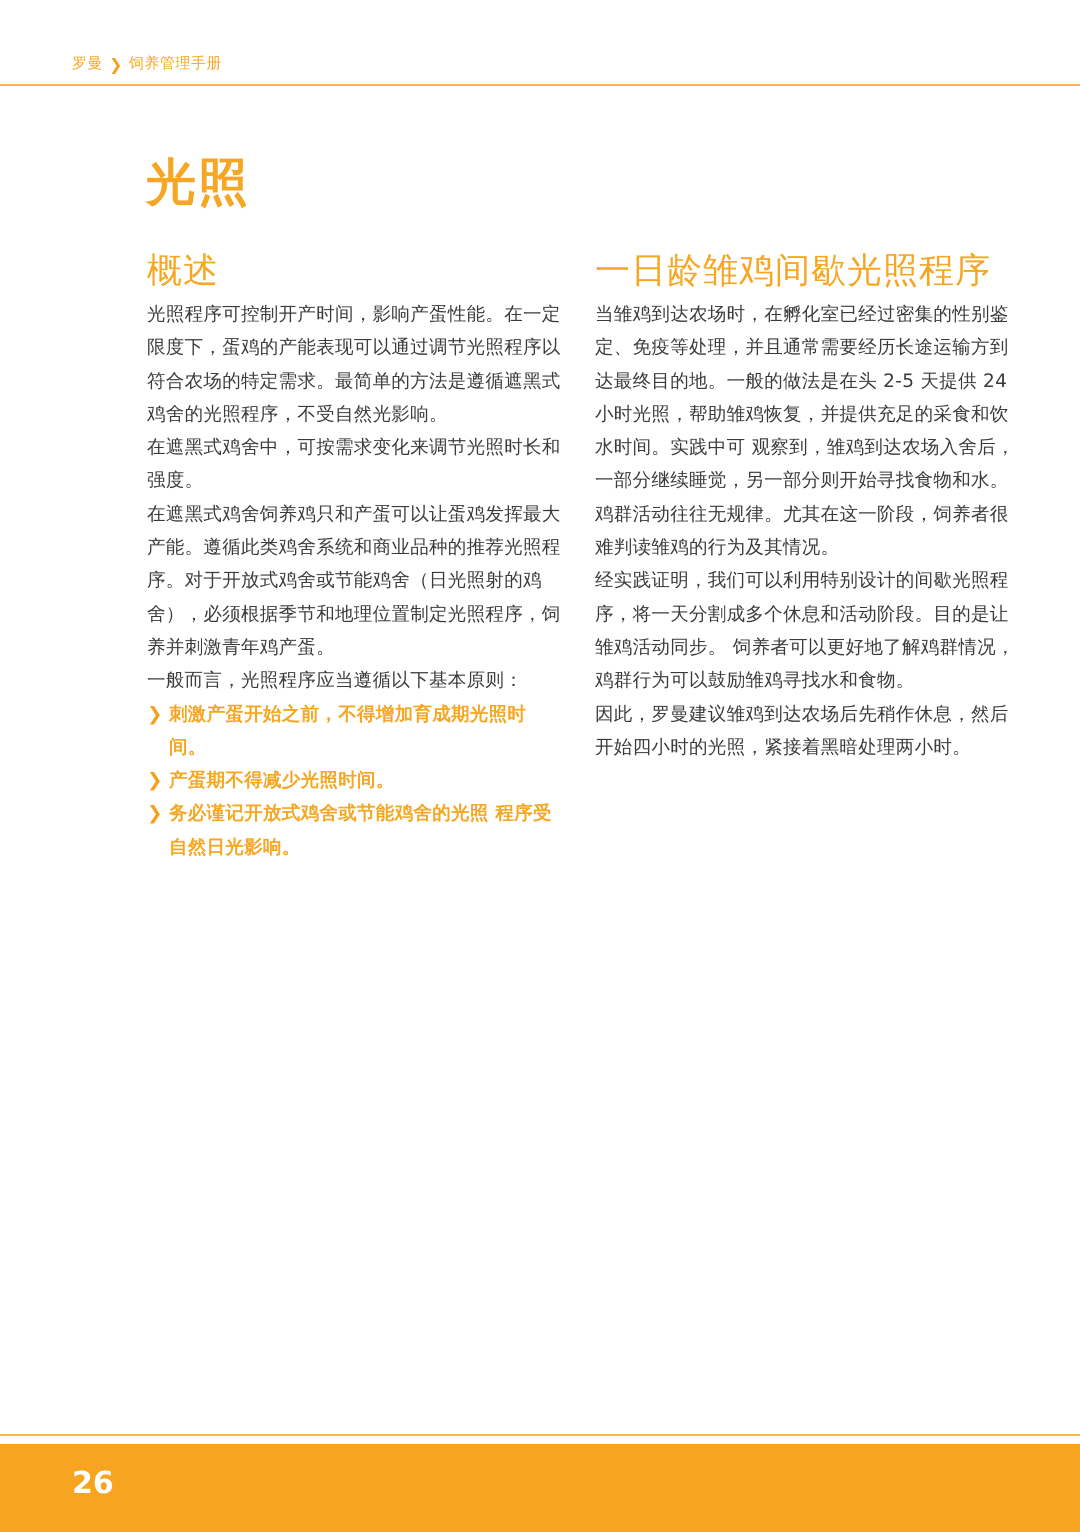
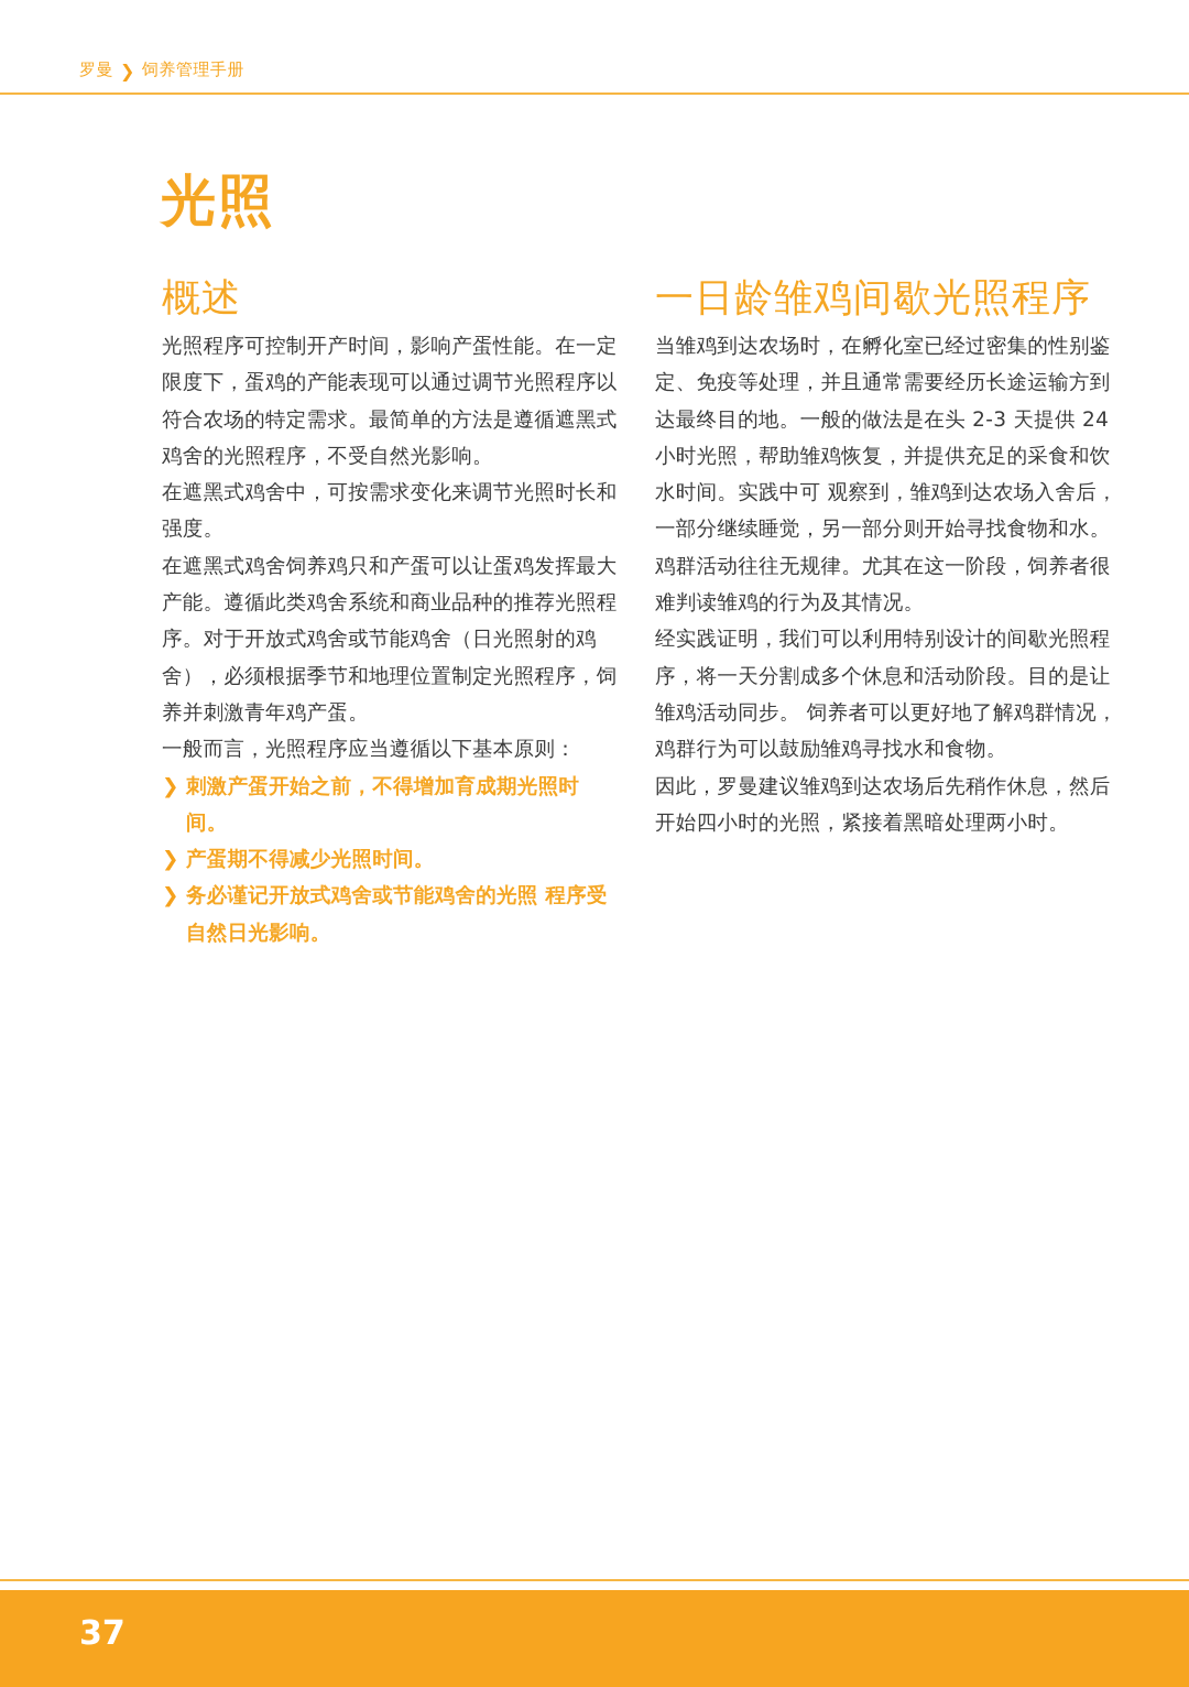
  罗曼
  ❯
  饲养管理手册
  光照
  概述
  光照程序可控制开产时间，影响产蛋性能。在一定限度下，蛋鸡的产能表现可以通过调节光照程序以符合农场的特定需求。最简单的方法是遵循遮黑式鸡舍的光照程序，不受自然光影响。
  在遮黑式鸡舍中，可按需求变化来调节光照时长和强度。
  在遮黑式鸡舍饲养鸡只和产蛋可以让蛋鸡发挥最大产能。遵循此类鸡舍系统和商业品种的推荐光照程序。对于开放式鸡舍或节能鸡舍（日光照射的鸡舍），必须根据季节和地理位置制定光照程序，饲养并刺激青年鸡产蛋。
  一般而言，光照程序应当遵循以下基本原则：
  ❯
  刺激产蛋开始之前，不得增加育成期光照时间。
  ❯
  产蛋期不得减少光照时间。
  ❯
  务必谨记开放式鸡舍或节能鸡舍的光照 程序受自然日光影响。
  一日龄雏鸡间歇光照程序
- 当雏鸡到达农场时，在孵化室已经过密集的性别鉴定、免疫等处理，并且通常需要经历长途运输方到达最终目的地。一般的做法是在头 2-5 天提供 24 小时光照，帮助雏鸡恢复，并提供充足的采食和饮水时间。实践中可 观察到，雏鸡到达农场入舍后，一部分继续睡觉，另一部分则开始寻找食物和水。鸡群活动往往无规律。尤其在这一阶段，饲养者很难判读雏鸡的行为及其情况。
+ 当雏鸡到达农场时，在孵化室已经过密集的性别鉴定、免疫等处理，并且通常需要经历长途运输方到达最终目的地。一般的做法是在头 2-3 天提供 24 小时光照，帮助雏鸡恢复，并提供充足的采食和饮水时间。实践中可 观察到，雏鸡到达农场入舍后，一部分继续睡觉，另一部分则开始寻找食物和水。鸡群活动往往无规律。尤其在这一阶段，饲养者很难判读雏鸡的行为及其情况。
  经实践证明，我们可以利用特别设计的间歇光照程序，将一天分割成多个休息和活动阶段。目的是让雏鸡活动同步。 饲养者可以更好地了解鸡群情况，鸡群行为可以鼓励雏鸡寻找水和食物。
  因此，罗曼建议雏鸡到达农场后先稍作休息，然后开始四小时的光照，紧接着黑暗处理两小时。
- 26
+ 37
